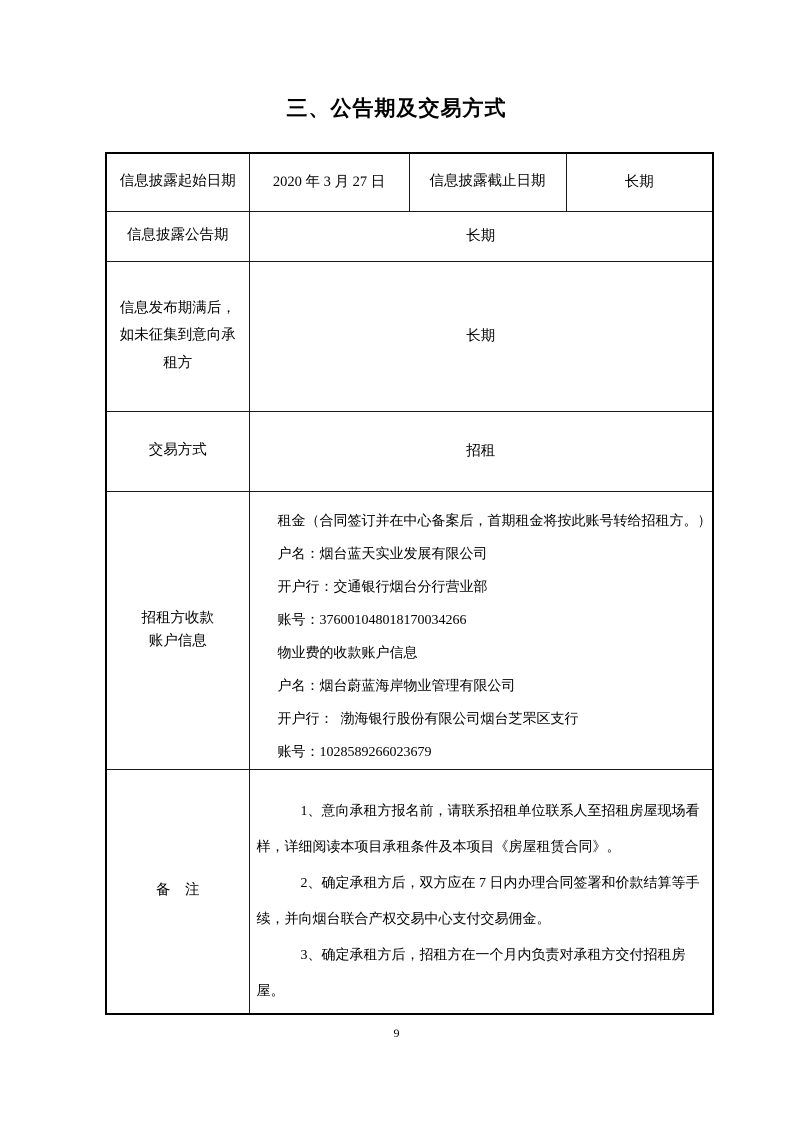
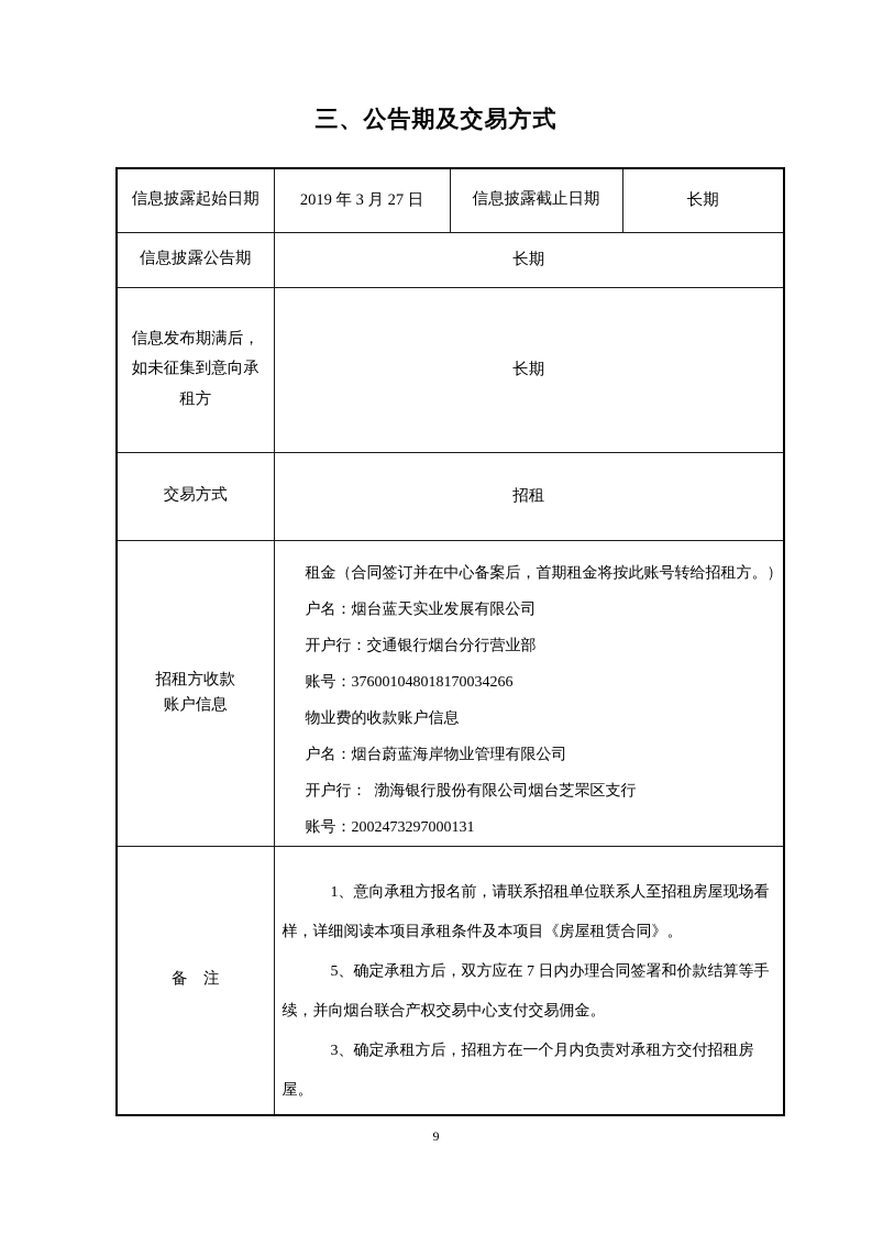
  三、公告期及交易方式
- 信息披露起始日期	2020 年 3 月 27 日	信息披露截止日期	长期
+ 信息披露起始日期	2019 年 3 月 27 日	信息披露截止日期	长期
  信息披露公告期	长期
  信息发布期满后，如未征集到意向承租方	长期
  交易方式	招租
- 招租方收款 账户信息	租金（合同签订并在中心备案后，首期租金将按此账号转给招租方。） 户名：烟台蓝天实业发展有限公司 开户行：交通银行烟台分行营业部 账号：376001048018170034266 物业费的收款账户信息 户名：烟台蔚蓝海岸物业管理有限公司 开户行： 渤海银行股份有限公司烟台芝罘区支行 账号：1028589266023679
+ 招租方收款 账户信息	租金（合同签订并在中心备案后，首期租金将按此账号转给招租方。） 户名：烟台蓝天实业发展有限公司 开户行：交通银行烟台分行营业部 账号：376001048018170034266 物业费的收款账户信息 户名：烟台蔚蓝海岸物业管理有限公司 开户行： 渤海银行股份有限公司烟台芝罘区支行 账号：2002473297000131
- 备 注	1、意向承租方报名前，请联系招租单位联系人至招租房屋现场看样，详细阅读本项目承租条件及本项目《房屋租赁合同》。 2、确定承租方后，双方应在 7 日内办理合同签署和价款结算等手续，并向烟台联合产权交易中心支付交易佣金。 3、确定承租方后，招租方在一个月内负责对承租方交付招租房屋。
+ 备 注	1、意向承租方报名前，请联系招租单位联系人至招租房屋现场看样，详细阅读本项目承租条件及本项目《房屋租赁合同》。 5、确定承租方后，双方应在 7 日内办理合同签署和价款结算等手续，并向烟台联合产权交易中心支付交易佣金。 3、确定承租方后，招租方在一个月内负责对承租方交付招租房屋。
  9
